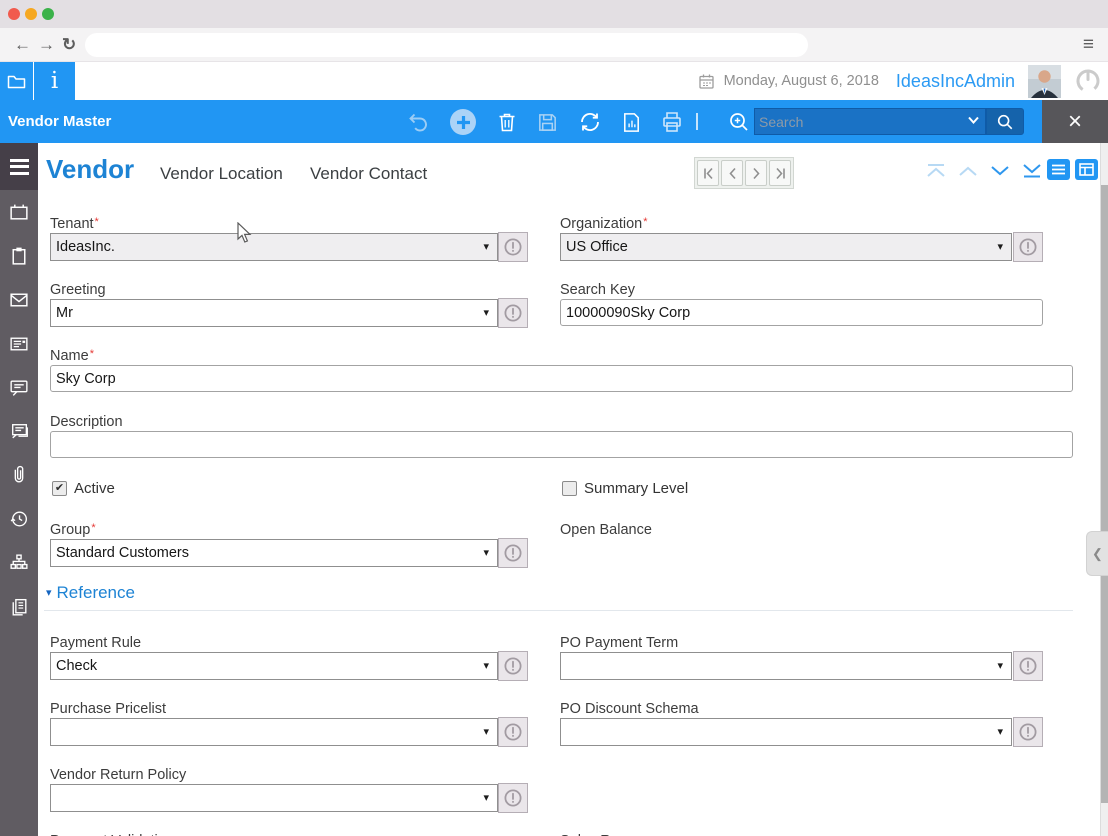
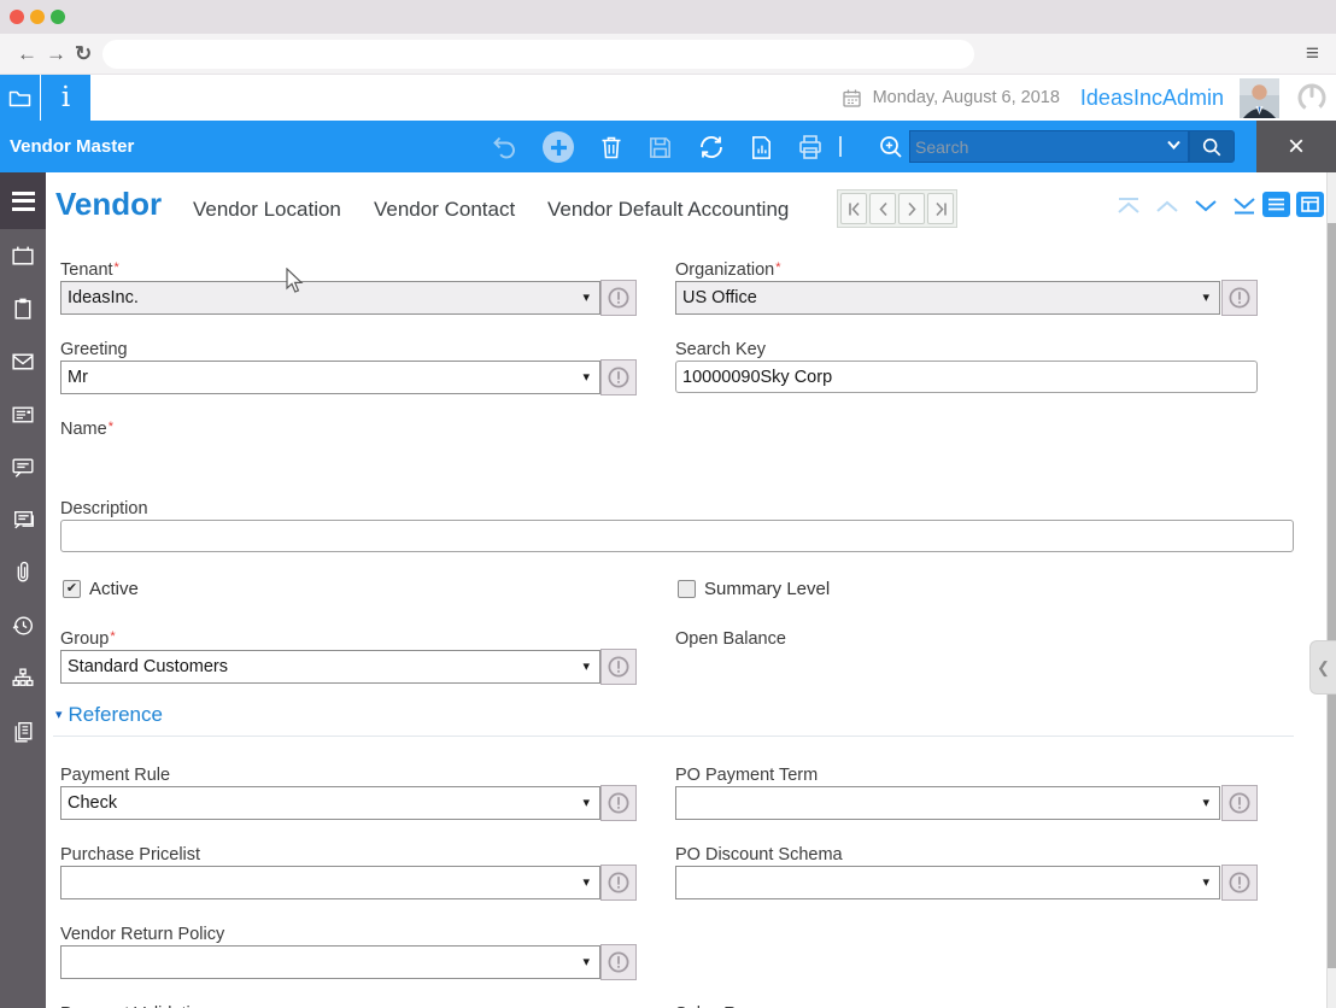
  ←
  →
  ↻
  ≡
  i
  Monday, August 6, 2018
  IdeasIncAdmin
  Vendor Master
  Search
  ×
  Vendor
  Vendor Location
  Vendor Contact
+ Vendor Default Accounting
  Tenant*
  IdeasInc.
  ▾
  Organization*
  US Office
  ▾
  Greeting
  Mr
  ▾
  Search Key
  10000090Sky Corp
  Name*
- Sky Corp
  Description
  ✔
  Active
  Summary Level
  Group*
  Standard Customers
  ▾
  Open Balance
  ▾ Reference
  Payment Rule
  Check
  ▾
  PO Payment Term
  ▾
  Purchase Pricelist
  ▾
  PO Discount Schema
  ▾
  Vendor Return Policy
  ▾
  ❮
